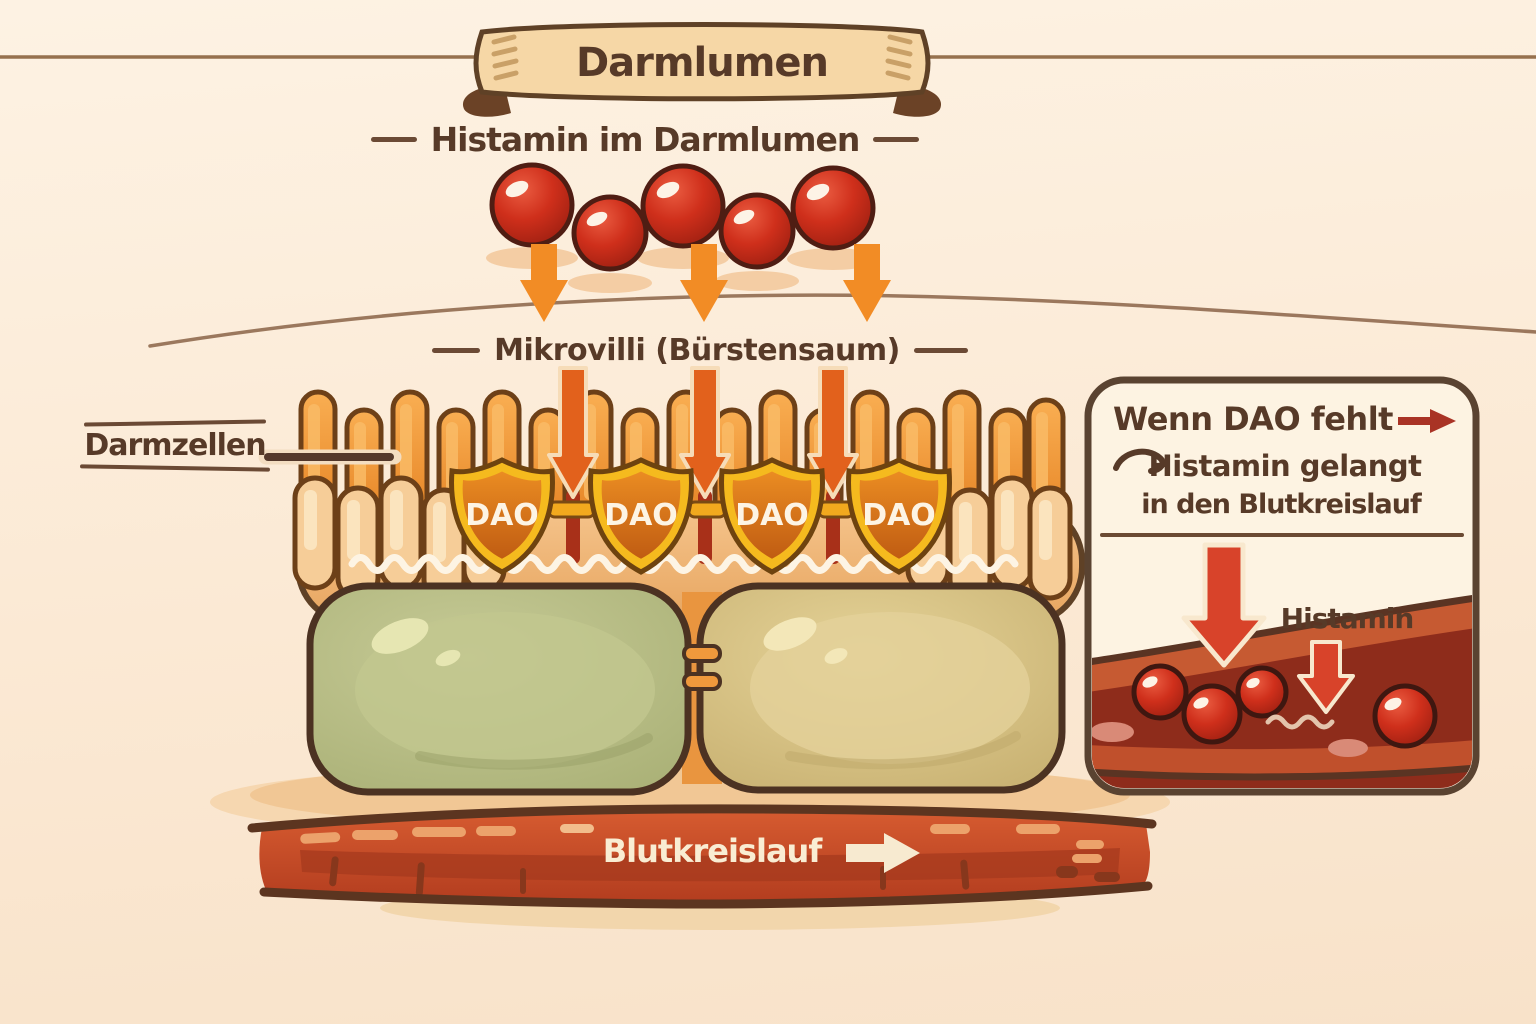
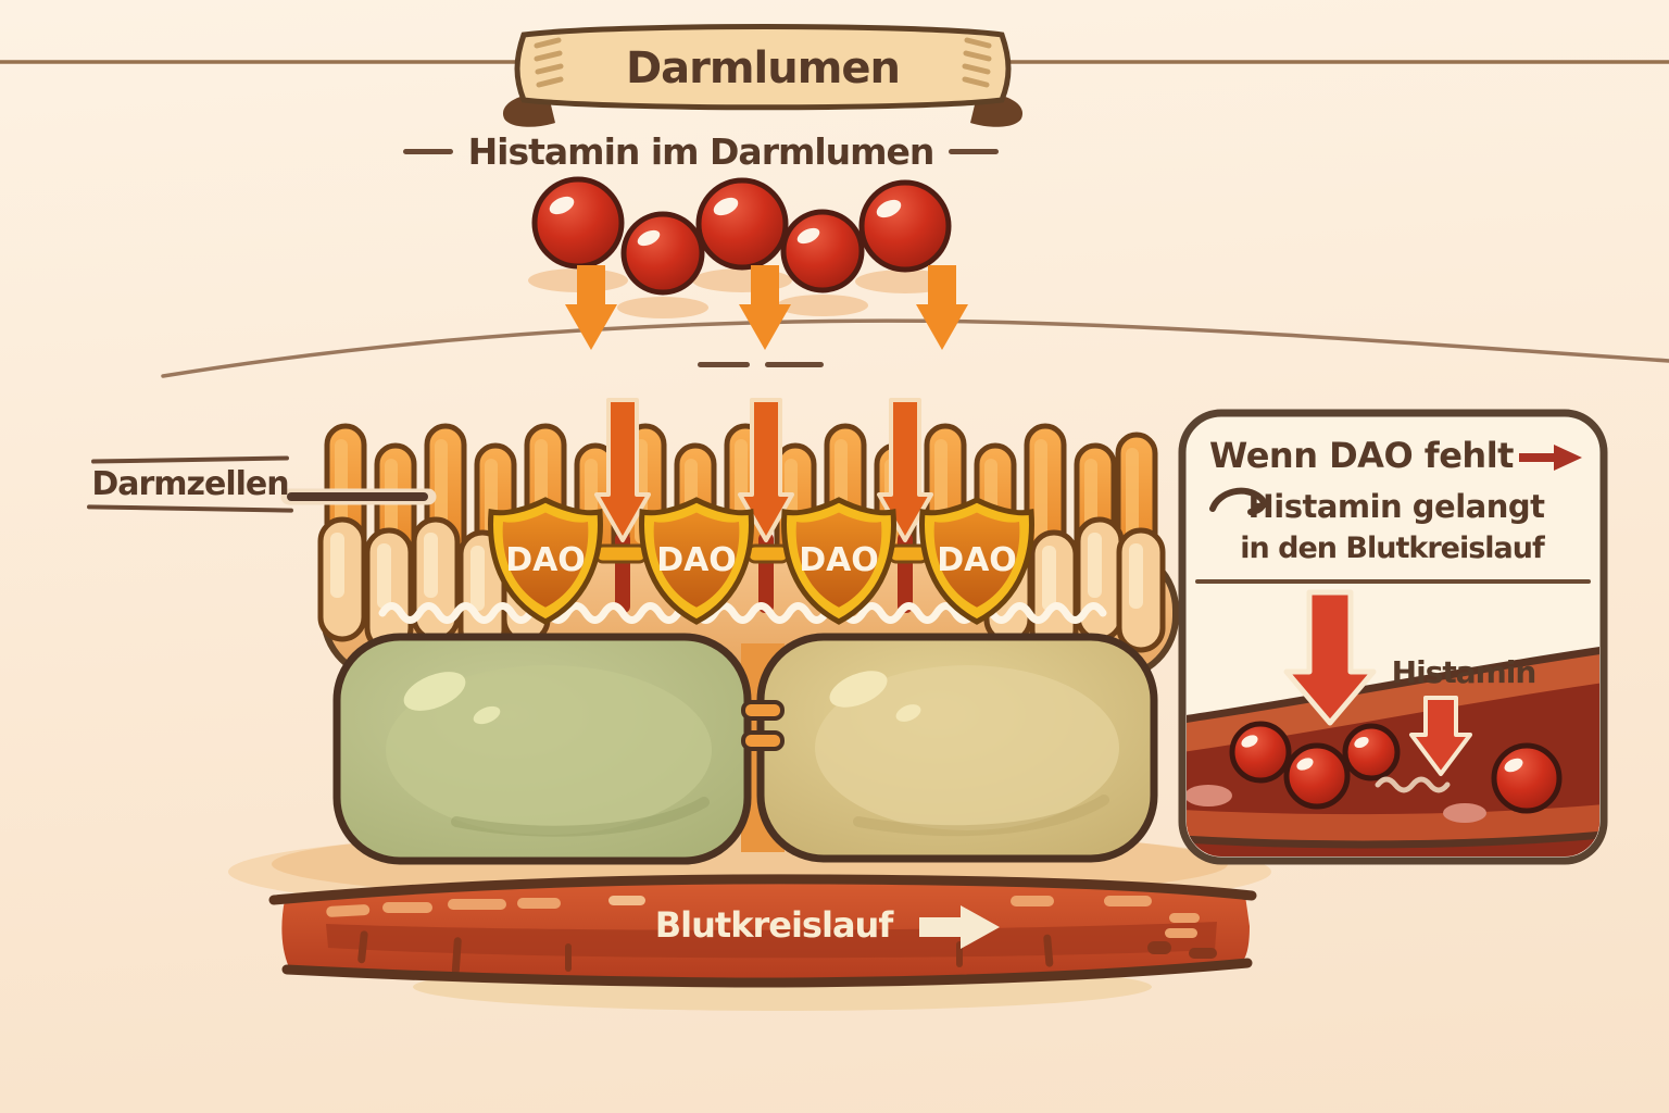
  DAO
  DAO
  DAO
  DAO
  Darmlumen
  Histamin im Darmlumen
- Mikrovilli (Bürstensaum)
  Darmzellen
  Blutkreislauf
  Wenn DAO fehlt
  Histamin gelangt
  in den Blutkreislauf
  Histamin
